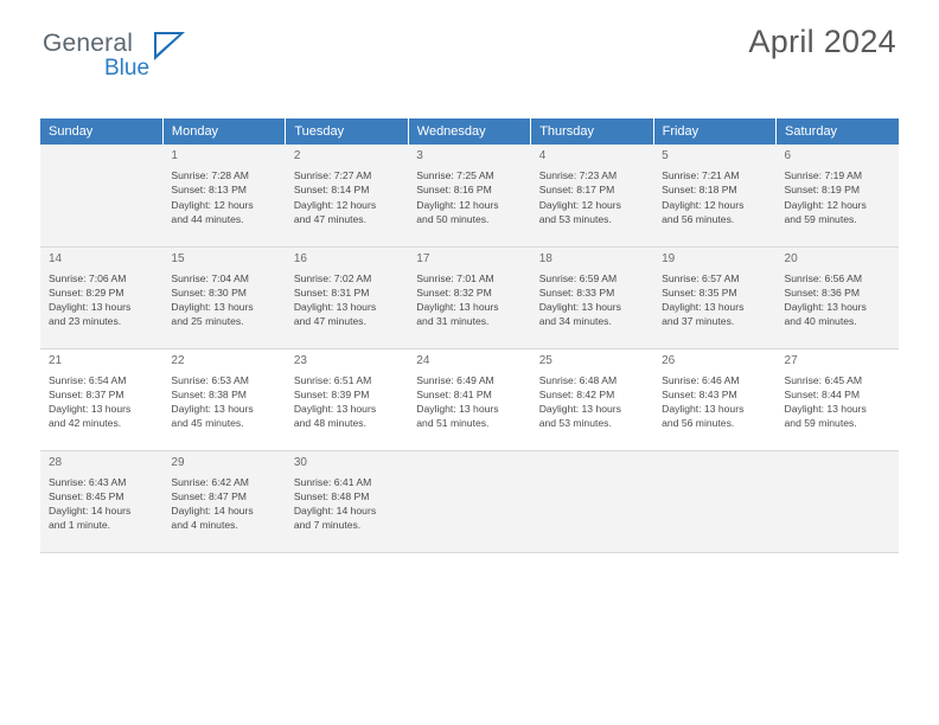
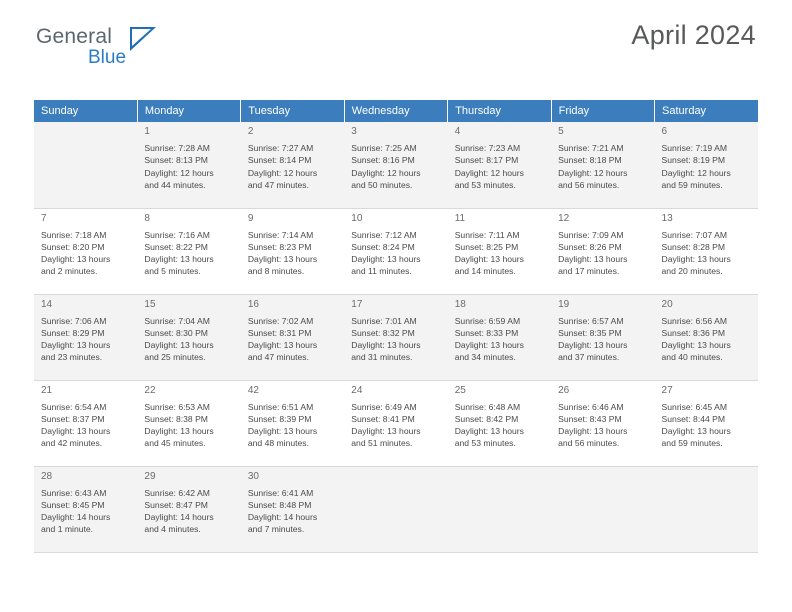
  General
  Blue
  April 2024
  Sunday	Monday	Tuesday	Wednesday	Thursday	Friday	Saturday
  	1Sunrise: 7:28 AMSunset: 8:13 PMDaylight: 12 hoursand 44 minutes.	2Sunrise: 7:27 AMSunset: 8:14 PMDaylight: 12 hoursand 47 minutes.	3Sunrise: 7:25 AMSunset: 8:16 PMDaylight: 12 hoursand 50 minutes.	4Sunrise: 7:23 AMSunset: 8:17 PMDaylight: 12 hoursand 53 minutes.	5Sunrise: 7:21 AMSunset: 8:18 PMDaylight: 12 hoursand 56 minutes.	6Sunrise: 7:19 AMSunset: 8:19 PMDaylight: 12 hoursand 59 minutes.
+ 7Sunrise: 7:18 AMSunset: 8:20 PMDaylight: 13 hoursand 2 minutes.	8Sunrise: 7:16 AMSunset: 8:22 PMDaylight: 13 hoursand 5 minutes.	9Sunrise: 7:14 AMSunset: 8:23 PMDaylight: 13 hoursand 8 minutes.	10Sunrise: 7:12 AMSunset: 8:24 PMDaylight: 13 hoursand 11 minutes.	11Sunrise: 7:11 AMSunset: 8:25 PMDaylight: 13 hoursand 14 minutes.	12Sunrise: 7:09 AMSunset: 8:26 PMDaylight: 13 hoursand 17 minutes.	13Sunrise: 7:07 AMSunset: 8:28 PMDaylight: 13 hoursand 20 minutes.
  14Sunrise: 7:06 AMSunset: 8:29 PMDaylight: 13 hoursand 23 minutes.	15Sunrise: 7:04 AMSunset: 8:30 PMDaylight: 13 hoursand 25 minutes.	16Sunrise: 7:02 AMSunset: 8:31 PMDaylight: 13 hoursand 47 minutes.	17Sunrise: 7:01 AMSunset: 8:32 PMDaylight: 13 hoursand 31 minutes.	18Sunrise: 6:59 AMSunset: 8:33 PMDaylight: 13 hoursand 34 minutes.	19Sunrise: 6:57 AMSunset: 8:35 PMDaylight: 13 hoursand 37 minutes.	20Sunrise: 6:56 AMSunset: 8:36 PMDaylight: 13 hoursand 40 minutes.
- 21Sunrise: 6:54 AMSunset: 8:37 PMDaylight: 13 hoursand 42 minutes.	22Sunrise: 6:53 AMSunset: 8:38 PMDaylight: 13 hoursand 45 minutes.	23Sunrise: 6:51 AMSunset: 8:39 PMDaylight: 13 hoursand 48 minutes.	24Sunrise: 6:49 AMSunset: 8:41 PMDaylight: 13 hoursand 51 minutes.	25Sunrise: 6:48 AMSunset: 8:42 PMDaylight: 13 hoursand 53 minutes.	26Sunrise: 6:46 AMSunset: 8:43 PMDaylight: 13 hoursand 56 minutes.	27Sunrise: 6:45 AMSunset: 8:44 PMDaylight: 13 hoursand 59 minutes.
+ 21Sunrise: 6:54 AMSunset: 8:37 PMDaylight: 13 hoursand 42 minutes.	22Sunrise: 6:53 AMSunset: 8:38 PMDaylight: 13 hoursand 45 minutes.	42Sunrise: 6:51 AMSunset: 8:39 PMDaylight: 13 hoursand 48 minutes.	24Sunrise: 6:49 AMSunset: 8:41 PMDaylight: 13 hoursand 51 minutes.	25Sunrise: 6:48 AMSunset: 8:42 PMDaylight: 13 hoursand 53 minutes.	26Sunrise: 6:46 AMSunset: 8:43 PMDaylight: 13 hoursand 56 minutes.	27Sunrise: 6:45 AMSunset: 8:44 PMDaylight: 13 hoursand 59 minutes.
  28Sunrise: 6:43 AMSunset: 8:45 PMDaylight: 14 hoursand 1 minute.	29Sunrise: 6:42 AMSunset: 8:47 PMDaylight: 14 hoursand 4 minutes.	30Sunrise: 6:41 AMSunset: 8:48 PMDaylight: 14 hoursand 7 minutes.
